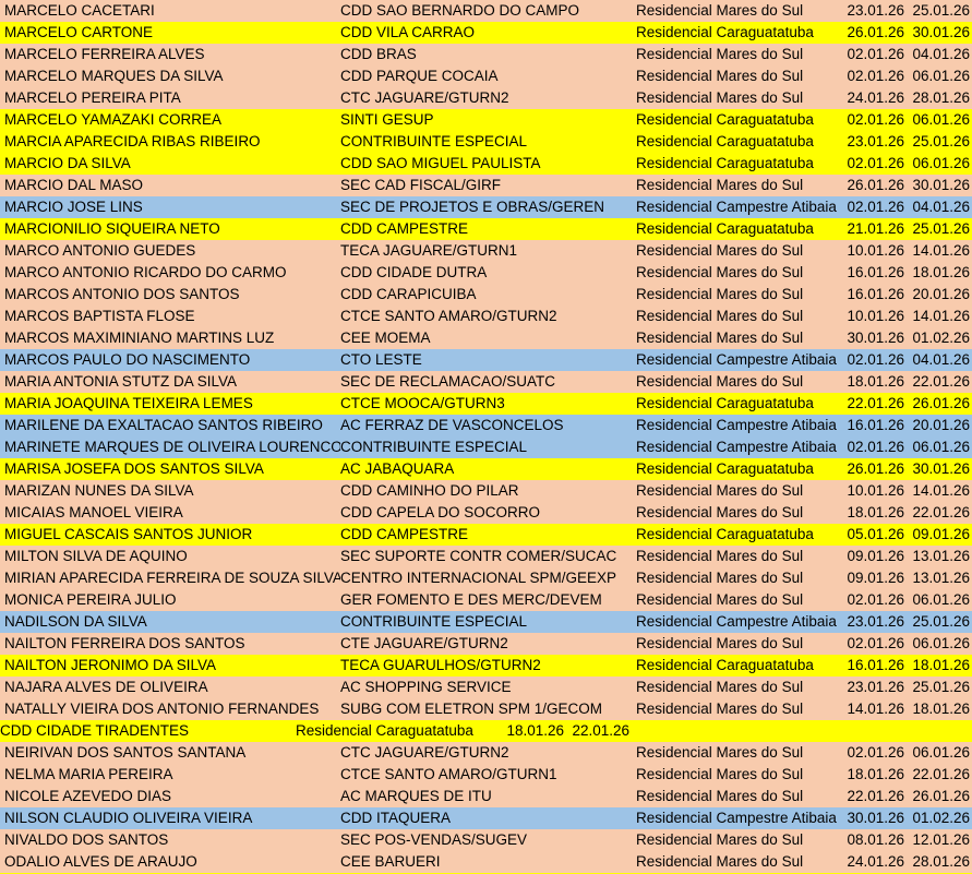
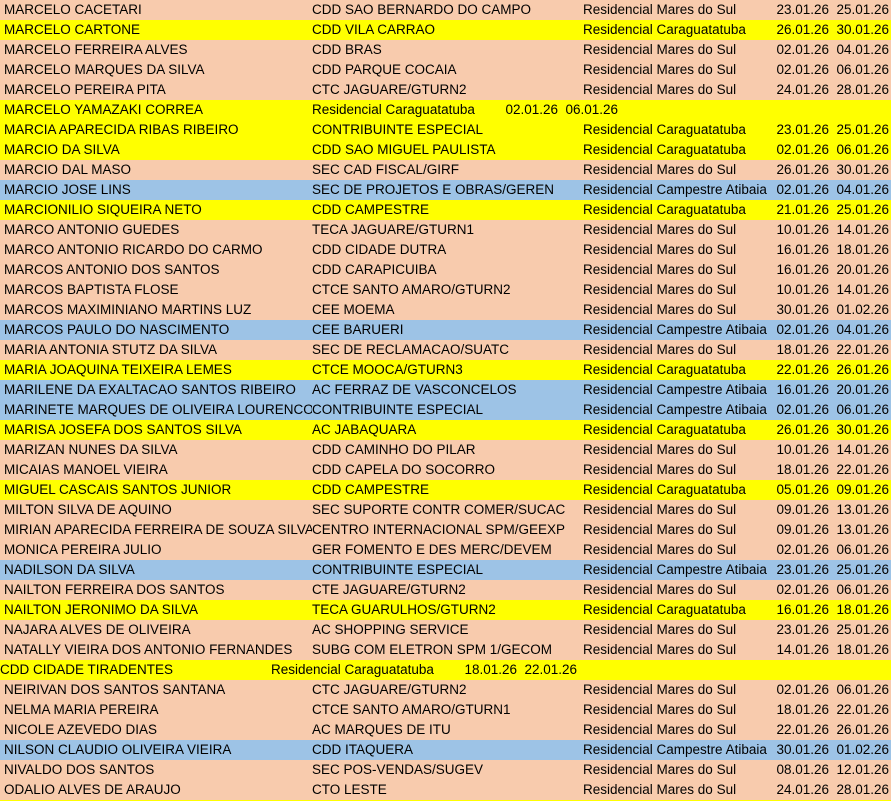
  MARCELO CACETARI
  CDD SAO BERNARDO DO CAMPO
  Residencial Mares do Sul
  23.01.26
  25.01.26
  MARCELO CARTONE
  CDD VILA CARRAO
  Residencial Caraguatatuba
  26.01.26
  30.01.26
  MARCELO FERREIRA ALVES
  CDD BRAS
  Residencial Mares do Sul
  02.01.26
  04.01.26
  MARCELO MARQUES DA SILVA
  CDD PARQUE COCAIA
  Residencial Mares do Sul
  02.01.26
  06.01.26
  MARCELO PEREIRA PITA
  CTC JAGUARE/GTURN2
  Residencial Mares do Sul
  24.01.26
  28.01.26
  MARCELO YAMAZAKI CORREA
- SINTI GESUP
  Residencial Caraguatatuba
  02.01.26
  06.01.26
  MARCIA APARECIDA RIBAS RIBEIRO
  CONTRIBUINTE ESPECIAL
  Residencial Caraguatatuba
  23.01.26
  25.01.26
  MARCIO DA SILVA
  CDD SAO MIGUEL PAULISTA
  Residencial Caraguatatuba
  02.01.26
  06.01.26
  MARCIO DAL MASO
  SEC CAD FISCAL/GIRF
  Residencial Mares do Sul
  26.01.26
  30.01.26
  MARCIO JOSE LINS
  SEC DE PROJETOS E OBRAS/GEREN
  Residencial Campestre Atibaia
  02.01.26
  04.01.26
  MARCIONILIO SIQUEIRA NETO
  CDD CAMPESTRE
  Residencial Caraguatatuba
  21.01.26
  25.01.26
  MARCO ANTONIO GUEDES
  TECA JAGUARE/GTURN1
  Residencial Mares do Sul
  10.01.26
  14.01.26
  MARCO ANTONIO RICARDO DO CARMO
  CDD CIDADE DUTRA
  Residencial Mares do Sul
  16.01.26
  18.01.26
  MARCOS ANTONIO DOS SANTOS
  CDD CARAPICUIBA
  Residencial Mares do Sul
  16.01.26
  20.01.26
  MARCOS BAPTISTA FLOSE
  CTCE SANTO AMARO/GTURN2
  Residencial Mares do Sul
  10.01.26
  14.01.26
  MARCOS MAXIMINIANO MARTINS LUZ
  CEE MOEMA
  Residencial Mares do Sul
  30.01.26
  01.02.26
  MARCOS PAULO DO NASCIMENTO
- CTO LESTE
+ CEE BARUERI
  Residencial Campestre Atibaia
  02.01.26
  04.01.26
  MARIA ANTONIA STUTZ DA SILVA
  SEC DE RECLAMACAO/SUATC
  Residencial Mares do Sul
  18.01.26
  22.01.26
  MARIA JOAQUINA TEIXEIRA LEMES
  CTCE MOOCA/GTURN3
  Residencial Caraguatatuba
  22.01.26
  26.01.26
  MARILENE DA EXALTACAO SANTOS RIBEIRO
  AC FERRAZ DE VASCONCELOS
  Residencial Campestre Atibaia
  16.01.26
  20.01.26
  MARINETE MARQUES DE OLIVEIRA LOURENCO
  CONTRIBUINTE ESPECIAL
  Residencial Campestre Atibaia
  02.01.26
  06.01.26
  MARISA JOSEFA DOS SANTOS SILVA
  AC JABAQUARA
  Residencial Caraguatatuba
  26.01.26
  30.01.26
  MARIZAN NUNES DA SILVA
  CDD CAMINHO DO PILAR
  Residencial Mares do Sul
  10.01.26
  14.01.26
  MICAIAS MANOEL VIEIRA
  CDD CAPELA DO SOCORRO
  Residencial Mares do Sul
  18.01.26
  22.01.26
  MIGUEL CASCAIS SANTOS JUNIOR
  CDD CAMPESTRE
  Residencial Caraguatatuba
  05.01.26
  09.01.26
  MILTON SILVA DE AQUINO
  SEC SUPORTE CONTR COMER/SUCAC
  Residencial Mares do Sul
  09.01.26
  13.01.26
  MIRIAN APARECIDA FERREIRA DE SOUZA SILVA
  CENTRO INTERNACIONAL SPM/GEEXP
  Residencial Mares do Sul
  09.01.26
  13.01.26
  MONICA PEREIRA JULIO
  GER FOMENTO E DES MERC/DEVEM
  Residencial Mares do Sul
  02.01.26
  06.01.26
  NADILSON DA SILVA
  CONTRIBUINTE ESPECIAL
  Residencial Campestre Atibaia
  23.01.26
  25.01.26
  NAILTON FERREIRA DOS SANTOS
  CTE JAGUARE/GTURN2
  Residencial Mares do Sul
  02.01.26
  06.01.26
  NAILTON JERONIMO DA SILVA
  TECA GUARULHOS/GTURN2
  Residencial Caraguatatuba
  16.01.26
  18.01.26
  NAJARA ALVES DE OLIVEIRA
  AC SHOPPING SERVICE
  Residencial Mares do Sul
  23.01.26
  25.01.26
  NATALLY VIEIRA DOS ANTONIO FERNANDES
  SUBG COM ELETRON SPM 1/GECOM
  Residencial Mares do Sul
  14.01.26
  18.01.26
  CDD CIDADE TIRADENTES
  Residencial Caraguatatuba
  18.01.26
  22.01.26
  NEIRIVAN DOS SANTOS SANTANA
  CTC JAGUARE/GTURN2
  Residencial Mares do Sul
  02.01.26
  06.01.26
  NELMA MARIA PEREIRA
  CTCE SANTO AMARO/GTURN1
  Residencial Mares do Sul
  18.01.26
  22.01.26
  NICOLE AZEVEDO DIAS
  AC MARQUES DE ITU
  Residencial Mares do Sul
  22.01.26
  26.01.26
  NILSON CLAUDIO OLIVEIRA VIEIRA
  CDD ITAQUERA
  Residencial Campestre Atibaia
  30.01.26
  01.02.26
  NIVALDO DOS SANTOS
  SEC POS-VENDAS/SUGEV
  Residencial Mares do Sul
  08.01.26
  12.01.26
  ODALIO ALVES DE ARAUJO
- CEE BARUERI
+ CTO LESTE
  Residencial Mares do Sul
  24.01.26
  28.01.26
